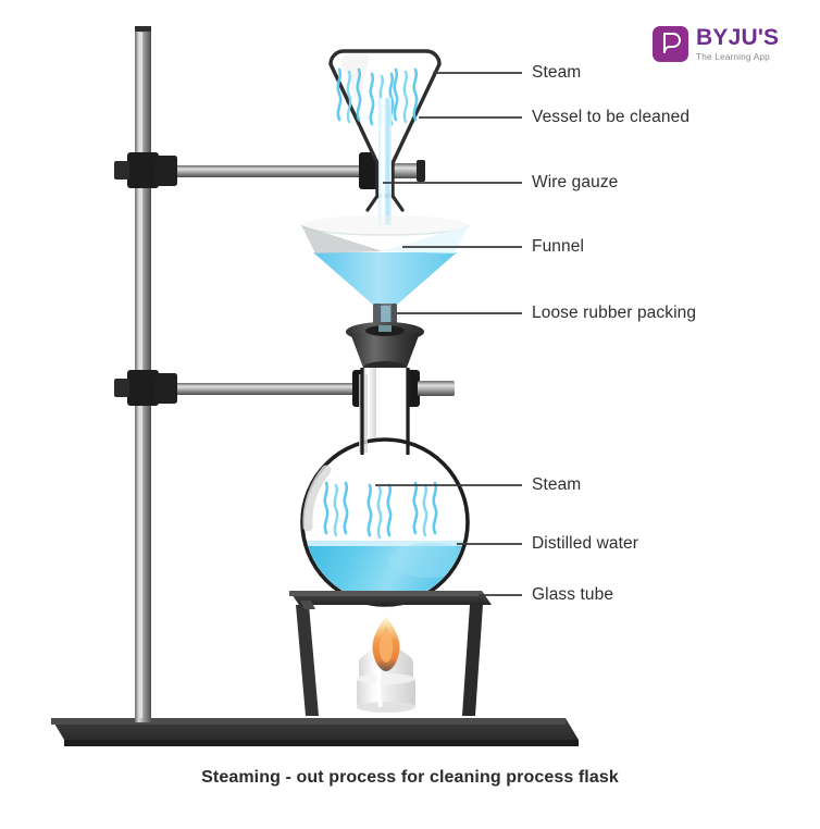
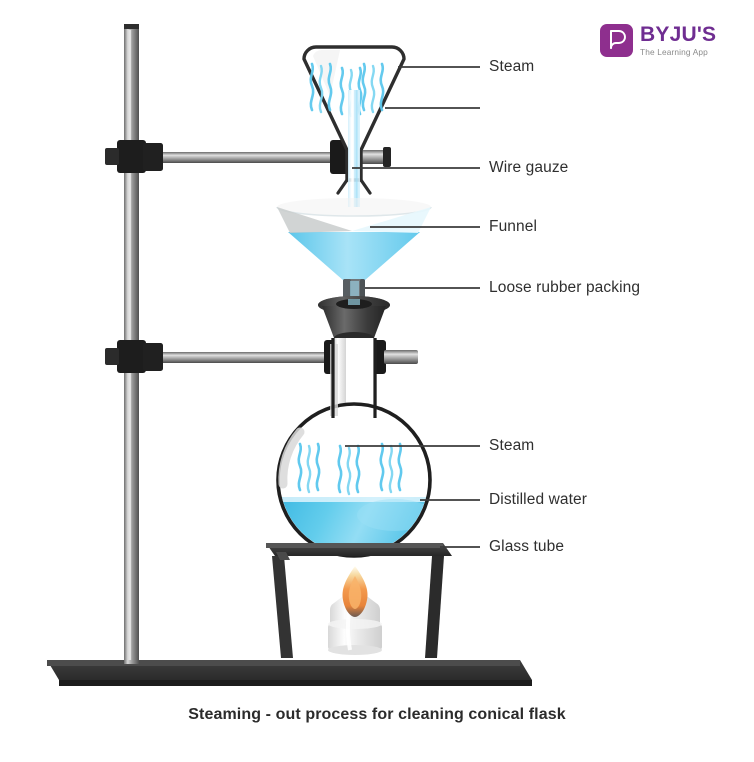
  BYJU'S
  The Learning App
  Steam
- Vessel to be cleaned
  Wire gauze
  Funnel
  Loose rubber packing
  Steam
  Distilled water
  Glass tube
- Steaming - out process for cleaning process flask
+ Steaming - out process for cleaning conical flask
